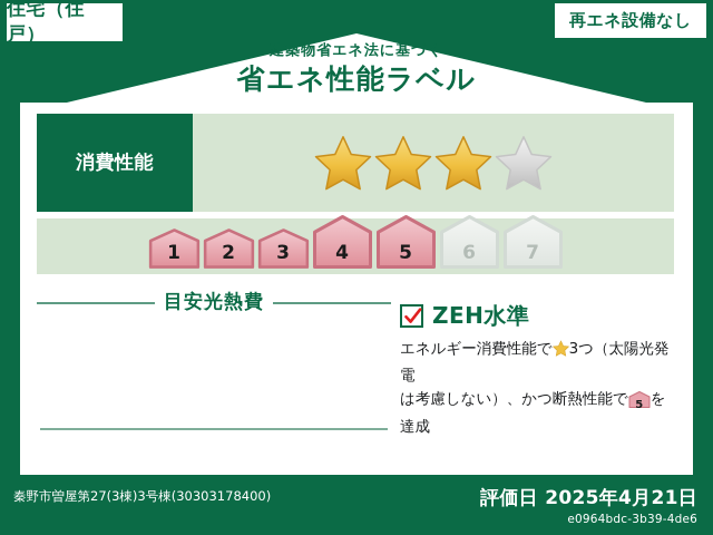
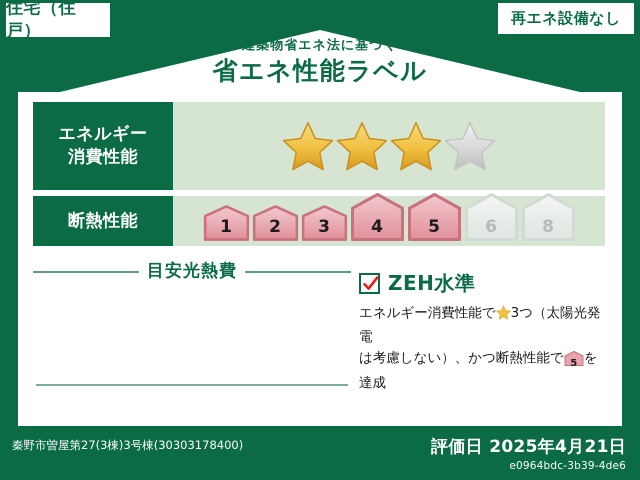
  住宅（住戸）
  再エネ設備なし
  建築物省エネ法に基づく
  省エネ性能ラベル
+ エネルギー
  消費性能
+ 断熱性能
  1
  2
  3
  4
  5
  6
- 7
+ 8
  目安光熱費
  ZEH水準
  エネルギー消費性能で 3つ（太陽光発電
  は考慮しない）、かつ断熱性能で
  5
  を達成
  秦野市曽屋第27(3棟)3号棟(30303178400)
  評価日 2025年4月21日
  e0964bdc-3b39-4de6
